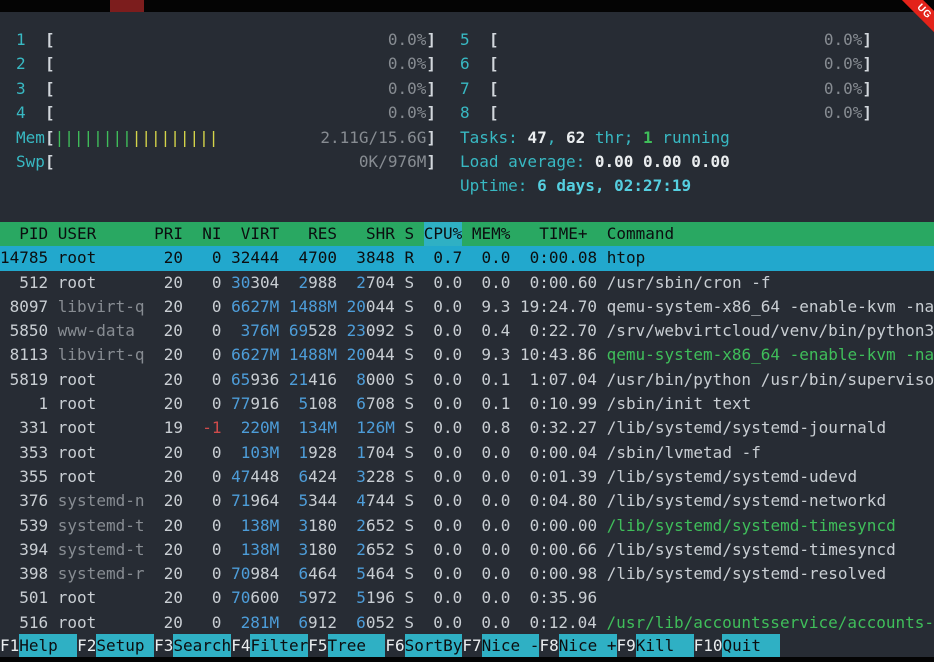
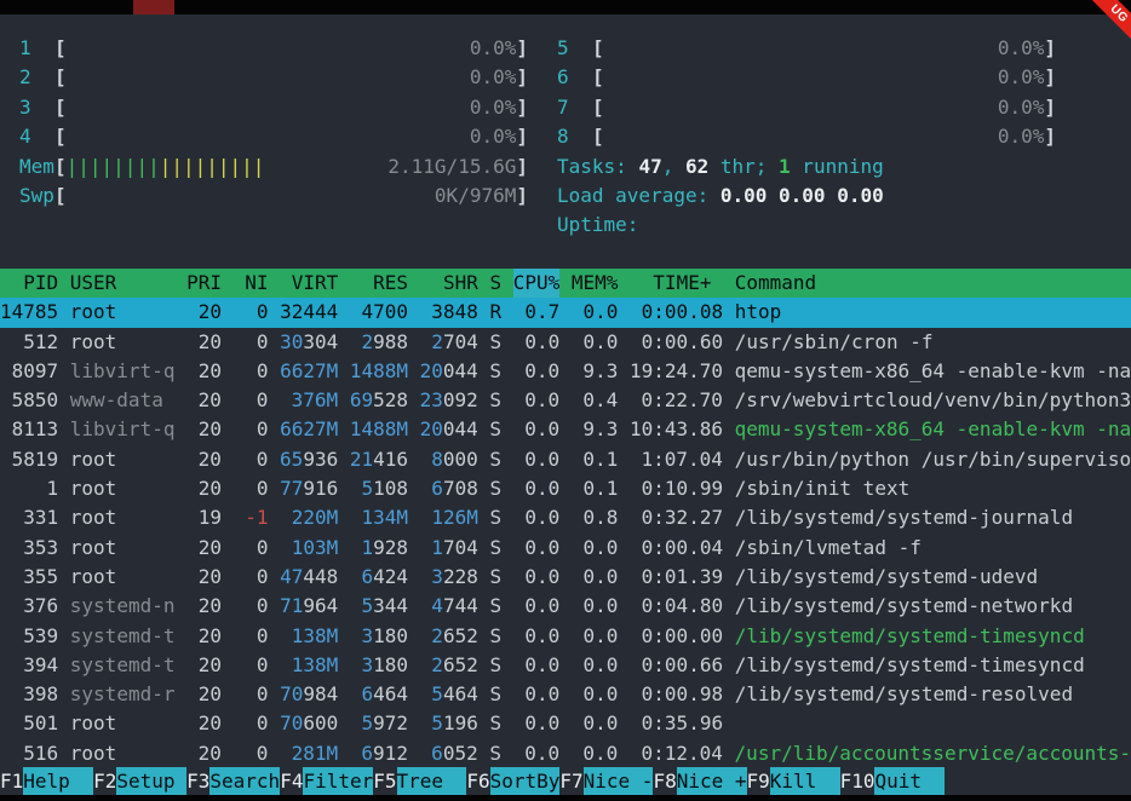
  1
  [
  0.0%
  ]
  2
  [
  0.0%
  ]
  3
  [
  0.0%
  ]
  4
  [
  0.0%
  ]
  Mem
  [
  ||||||||
  |||||||||
  2.11G/15.6G
  ]
  Swp
  [
  0K/976M
  ]
  5
  [
  0.0%
  ]
  6
  [
  0.0%
  ]
  7
  [
  0.0%
  ]
  8
  [
  0.0%
  ]
  Tasks:
  47
  ,
  62
  thr;
  1
  running
  Load average:
  0.00
  0.00
  0.00
  Uptime:
- 6 days, 02:27:19
  PID
  USER
  PRI
  NI
  VIRT
  RES
  SHR
  S
  CPU%
  MEM%
  TIME+
  Command
  14785
  root
  20
  0
  32444
  4700
  3848
  R
  0.7
  0.0
  0:00.08
  htop
  512
  root
  20
  0
  30304
  2988
  2704
  S
  0.0
  0.0
  0:00.60
  /usr/sbin/cron -f
  8097
  libvirt-q
  20
  0
  6627M
  1488M
  20044
  S
  0.0
  9.3
  19:24.70
  qemu-system-x86_64 -enable-kvm -na
  5850
  www-data
  20
  0
  376M
  69528
  23092
  S
  0.0
  0.4
  0:22.70
  /srv/webvirtcloud/venv/bin/python3
  8113
  libvirt-q
  20
  0
  6627M
  1488M
  20044
  S
  0.0
  9.3
  10:43.86
  qemu-system-x86_64 -enable-kvm -na
  5819
  root
  20
  0
  65936
  21416
  8000
  S
  0.0
  0.1
  1:07.04
  /usr/bin/python /usr/bin/superviso
  1
  root
  20
  0
  77916
  5108
  6708
  S
  0.0
  0.1
  0:10.99
  /sbin/init text
  331
  root
  19
  -1
  220M
  134M
  126M
  S
  0.0
  0.8
  0:32.27
  /lib/systemd/systemd-journald
  353
  root
  20
  0
  103M
  1928
  1704
  S
  0.0
  0.0
  0:00.04
  /sbin/lvmetad -f
  355
  root
  20
  0
  47448
  6424
  3228
  S
  0.0
  0.0
  0:01.39
  /lib/systemd/systemd-udevd
  376
  systemd-n
  20
  0
  71964
  5344
  4744
  S
  0.0
  0.0
  0:04.80
  /lib/systemd/systemd-networkd
  539
  systemd-t
  20
  0
  138M
  3180
  2652
  S
  0.0
  0.0
  0:00.00
  /lib/systemd/systemd-timesyncd
  394
  systemd-t
  20
  0
  138M
  3180
  2652
  S
  0.0
  0.0
  0:00.66
  /lib/systemd/systemd-timesyncd
  398
  systemd-r
  20
  0
  70984
  6464
  5464
  S
  0.0
  0.0
  0:00.98
  /lib/systemd/systemd-resolved
  501
  root
  20
  0
  70600
  5972
  5196
  S
  0.0
  0.0
  0:35.96
  516
  root
  20
  0
  281M
  6912
  6052
  S
  0.0
  0.0
  0:12.04
  /usr/lib/accountsservice/accounts-
  F1Help
  F2Setup
  F3Search
  F4Filter
  F5Tree
  F6SortBy
  F7Nice -
  F8Nice +
  F9Kill
  F10Quit
